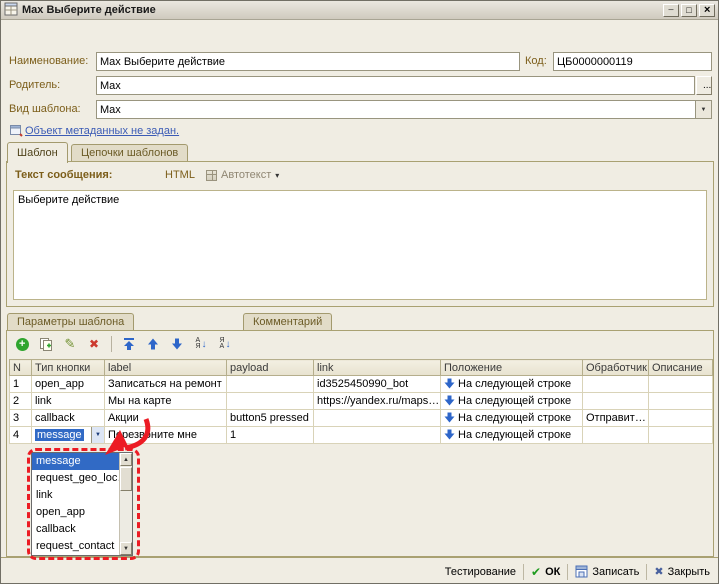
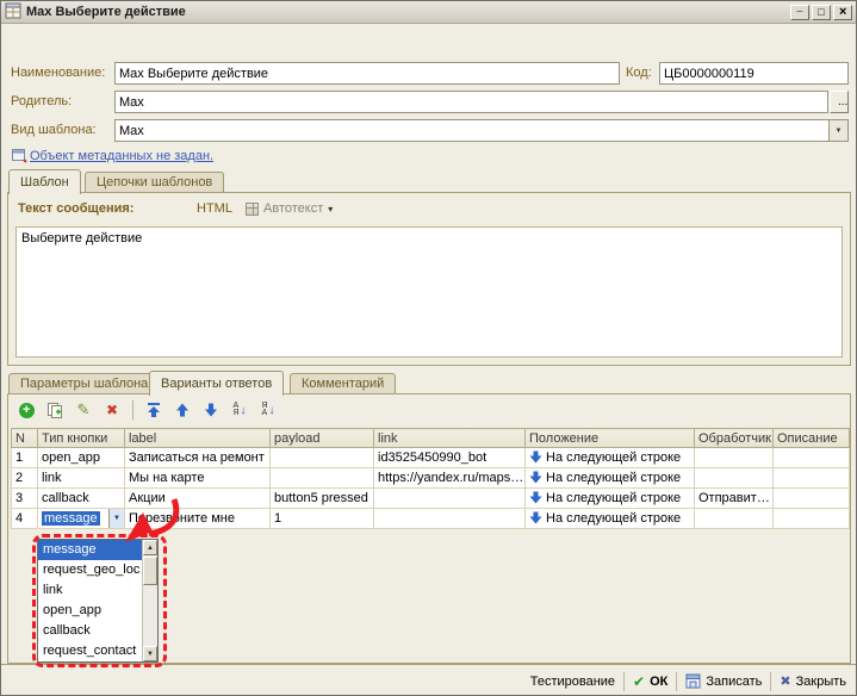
  Max Выберите действие
  Наименование:
  Max Выберите действие
  Код:
  ЦБ0000000119
  Родитель:
  Max
  ...
  Вид шаблона:
  Max
  Объект метаданных не задан.
  Шаблон
  Цепочки шаблонов
  Текст сообщения:
  HTML
  Автотекст
  Выберите действие
  Параметры шаблона
+ Варианты ответов
  Комментарий
  N	Тип кнопки	label	payload	link	Положение	Обработчик	Описание
  1	open_app	Записаться на ремонт		id3525450990_bot	На следующей строке
  2	link	Мы на карте		https://yandex.ru/maps…	На следующей строке
  3	callback	Акции	button5 pressed		На следующей строке	Отправит…
  4	message	Презвните мне	1		На следующей строке
  message
  request_geo_loc
  link
  open_app
  callback
  request_contact
  Тестирование
  ОК
  Записать
  Закрыть
